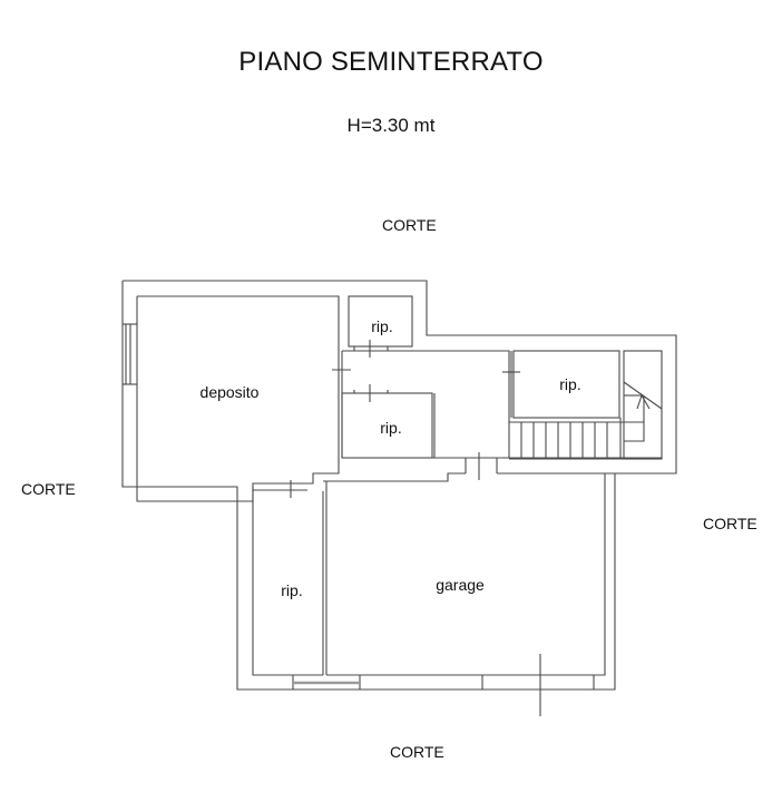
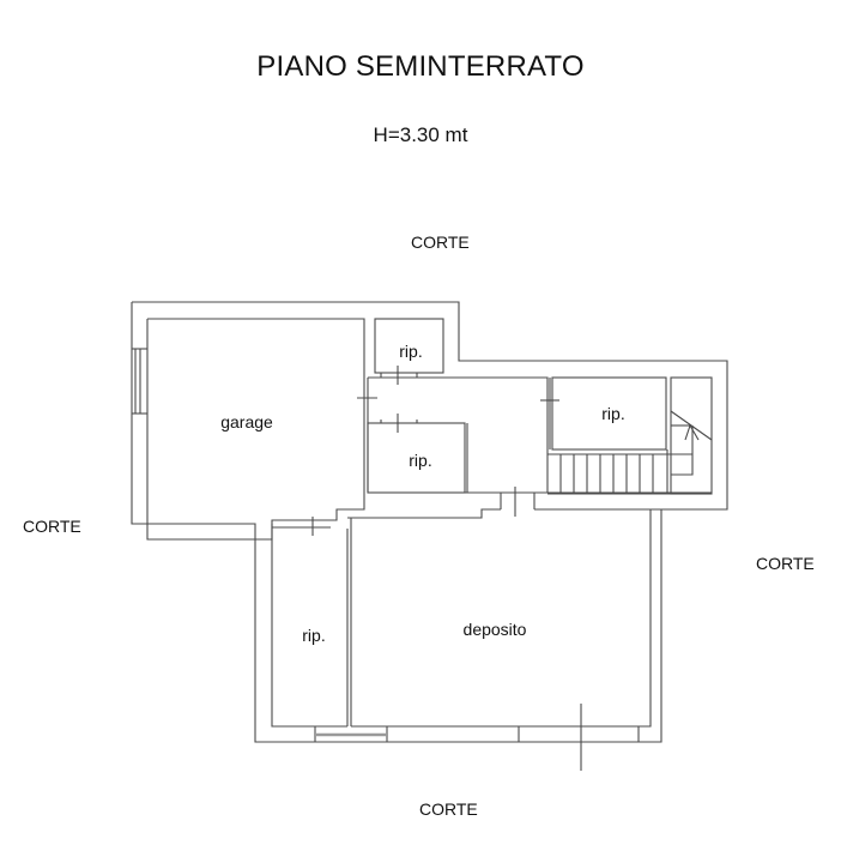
  PIANO SEMINTERRATO
  H=3.30 mt
  CORTE
  CORTE
  CORTE
  CORTE
- deposito
+ garage
  rip.
  rip.
  rip.
  rip.
- garage
+ deposito
